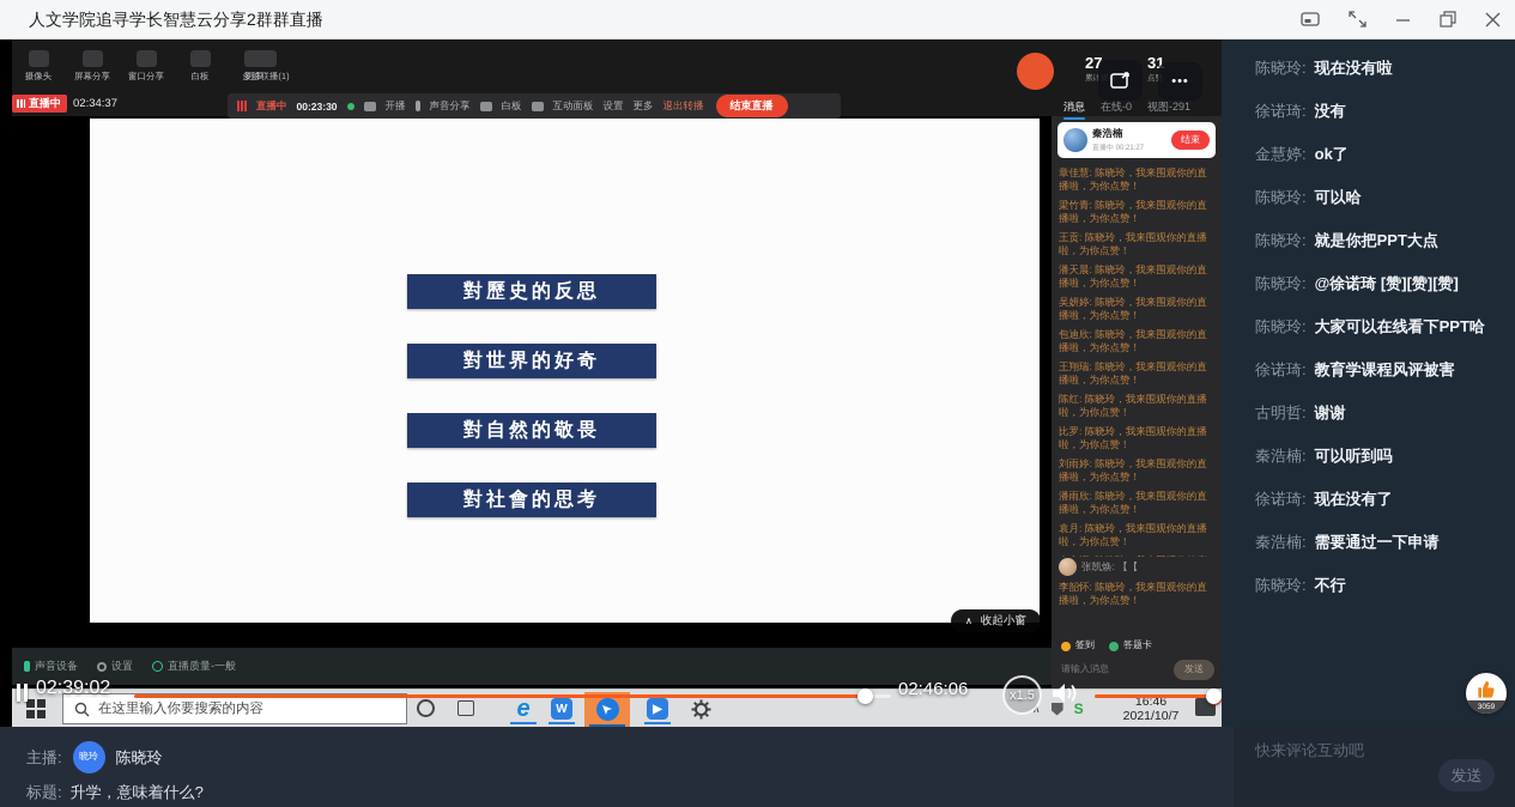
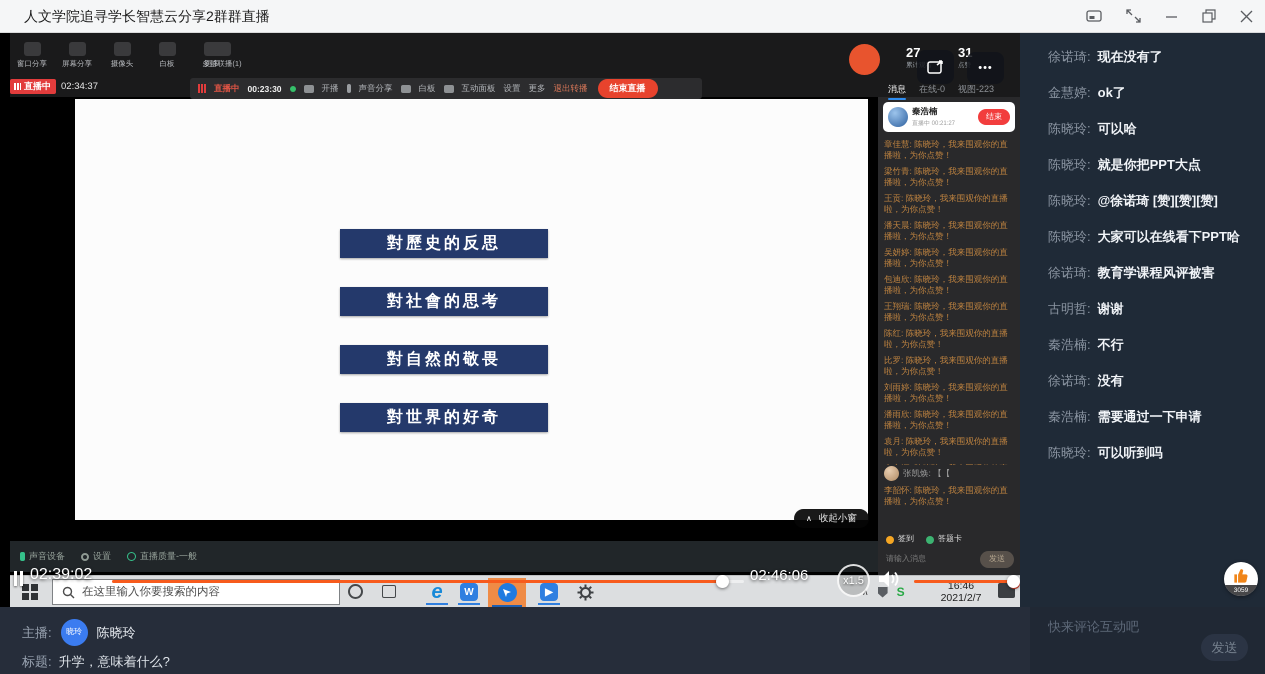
  人文学院追寻学长智慧云分享2群群直播
- 摄像头
+ 窗口分享
  屏幕分享
- 窗口分享
+ 摄像头
  白板
  更多
  多群联播(1)
  直播中
  02:34:37
  直播中
  00:23:30
  开播
  声音分享
  白板
  互动面板
  设置
  更多
  退出转播
  结束直播
  對歷史的反思
- 對世界的好奇
+ 對社會的思考
  對自然的敬畏
- 對社會的思考
+ 對世界的好奇
  27
  31
  •••
  消息
  在线-0
- 视图-291
+ 视图-223
  秦浩楠
  结束
  章佳慧: 陈晓玲，我来围观你的直播啦，为你点赞！
  梁竹青: 陈晓玲，我来围观你的直播啦，为你点赞！
  王贡: 陈晓玲，我来围观你的直播啦，为你点赞！
  潘天晨: 陈晓玲，我来围观你的直播啦，为你点赞！
  吴妍婷: 陈晓玲，我来围观你的直播啦，为你点赞！
  包迪欣: 陈晓玲，我来围观你的直播啦，为你点赞！
  王翔瑞: 陈晓玲，我来围观你的直播啦，为你点赞！
  陈红: 陈晓玲，我来围观你的直播啦，为你点赞！
  比罗: 陈晓玲，我来围观你的直播啦，为你点赞！
  刘雨婷: 陈晓玲，我来围观你的直播啦，为你点赞！
  潘雨欣: 陈晓玲，我来围观你的直播啦，为你点赞！
  袁月: 陈晓玲，我来围观你的直播啦，为你点赞！
  张凯焕: 【【
  李韶怀: 陈晓玲，我来围观你的直播啦，为你点赞！
  签到
  答题卡
  请输入消息
  发送
  ∧
  收起小窗
  声音设备
  设置
  直播质量-一般
  在这里输入你要搜索的内容
  e
  W
  ▶
  ∧
  S
  16:46
- 2021/10/7
+ 2021/2/7
  02:39:02
  02:46:06
  x1.5
- 陈晓玲: 现在没有啦
- 徐诺琦: 没有
+ 徐诺琦: 现在没有了
  金慧婷: ok了
  陈晓玲: 可以哈
  陈晓玲: 就是你把PPT大点
  陈晓玲: @徐诺琦 [赞][赞][赞]
  陈晓玲: 大家可以在线看下PPT哈
  徐诺琦: 教育学课程风评被害
  古明哲: 谢谢
- 秦浩楠: 可以听到吗
+ 秦浩楠: 不行
- 徐诺琦: 现在没有了
+ 徐诺琦: 没有
  秦浩楠: 需要通过一下申请
- 陈晓玲: 不行
+ 陈晓玲: 可以听到吗
  主播:
  晓玲
  陈晓玲
  标题:
  升学，意味着什么?
  快来评论互动吧
  发送
